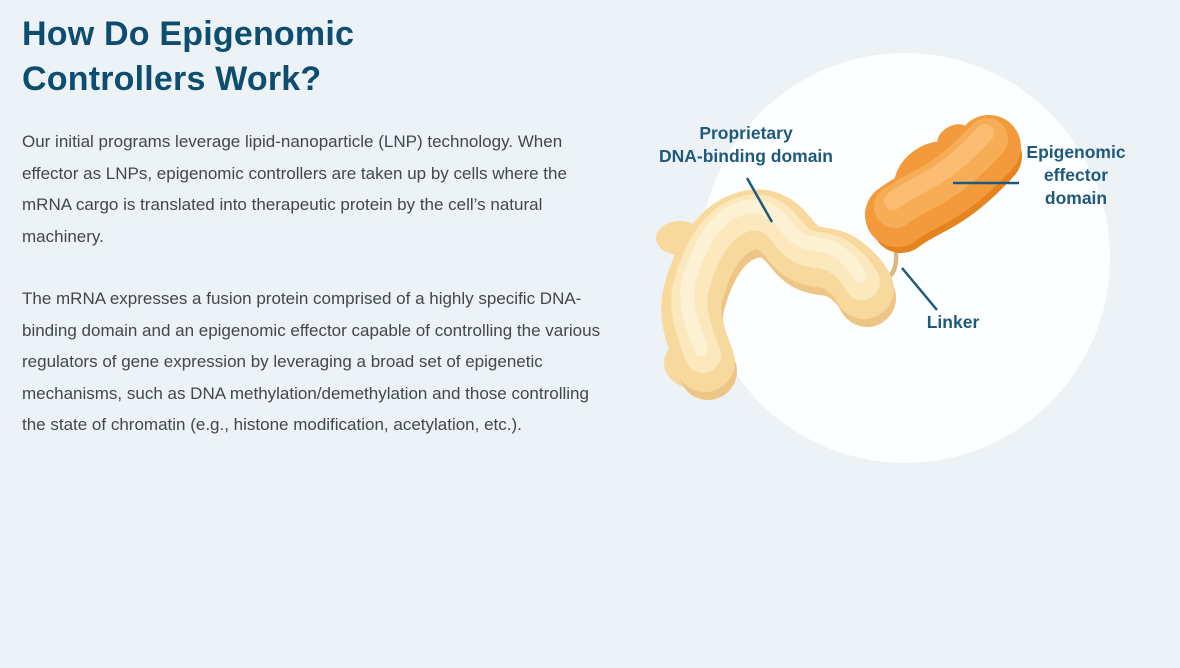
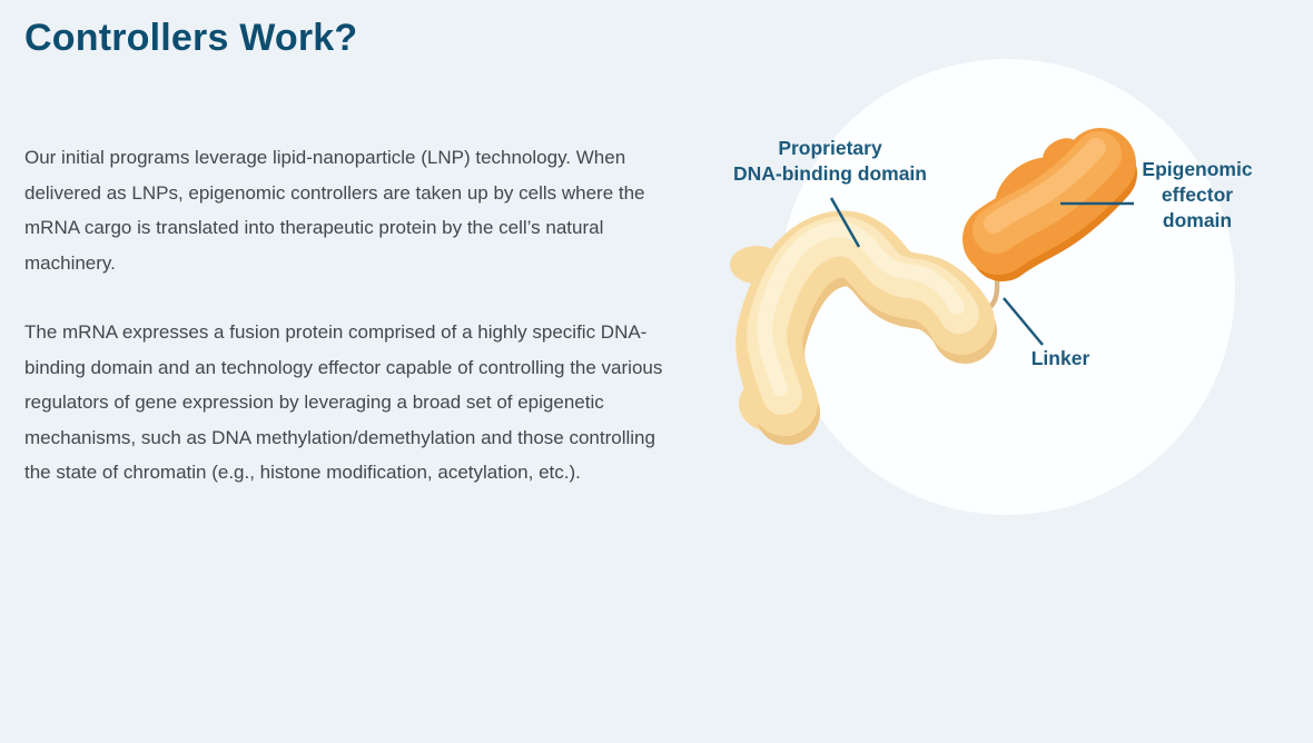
- How Do Epigenomic
  Controllers Work?
- Our initial programs leverage lipid-nanoparticle (LNP) technology. When effector as LNPs, epigenomic controllers are taken up by cells where the mRNA cargo is translated into therapeutic protein by the cell’s natural machinery.
+ Our initial programs leverage lipid-nanoparticle (LNP) technology. When delivered as LNPs, epigenomic controllers are taken up by cells where the mRNA cargo is translated into therapeutic protein by the cell’s natural machinery.
- The mRNA expresses a fusion protein comprised of a highly specific DNA-binding domain and an epigenomic effector capable of controlling the various regulators of gene expression by leveraging a broad set of epigenetic mechanisms, such as DNA methylation/demethylation and those controlling the state of chromatin (e.g., histone modification, acetylation, etc.).
+ The mRNA expresses a fusion protein comprised of a highly specific DNA-binding domain and an technology effector capable of controlling the various regulators of gene expression by leveraging a broad set of epigenetic mechanisms, such as DNA methylation/demethylation and those controlling the state of chromatin (e.g., histone modification, acetylation, etc.).
  Proprietary
  DNA-binding domain
  Epigenomic
  effector
  domain
  Linker
